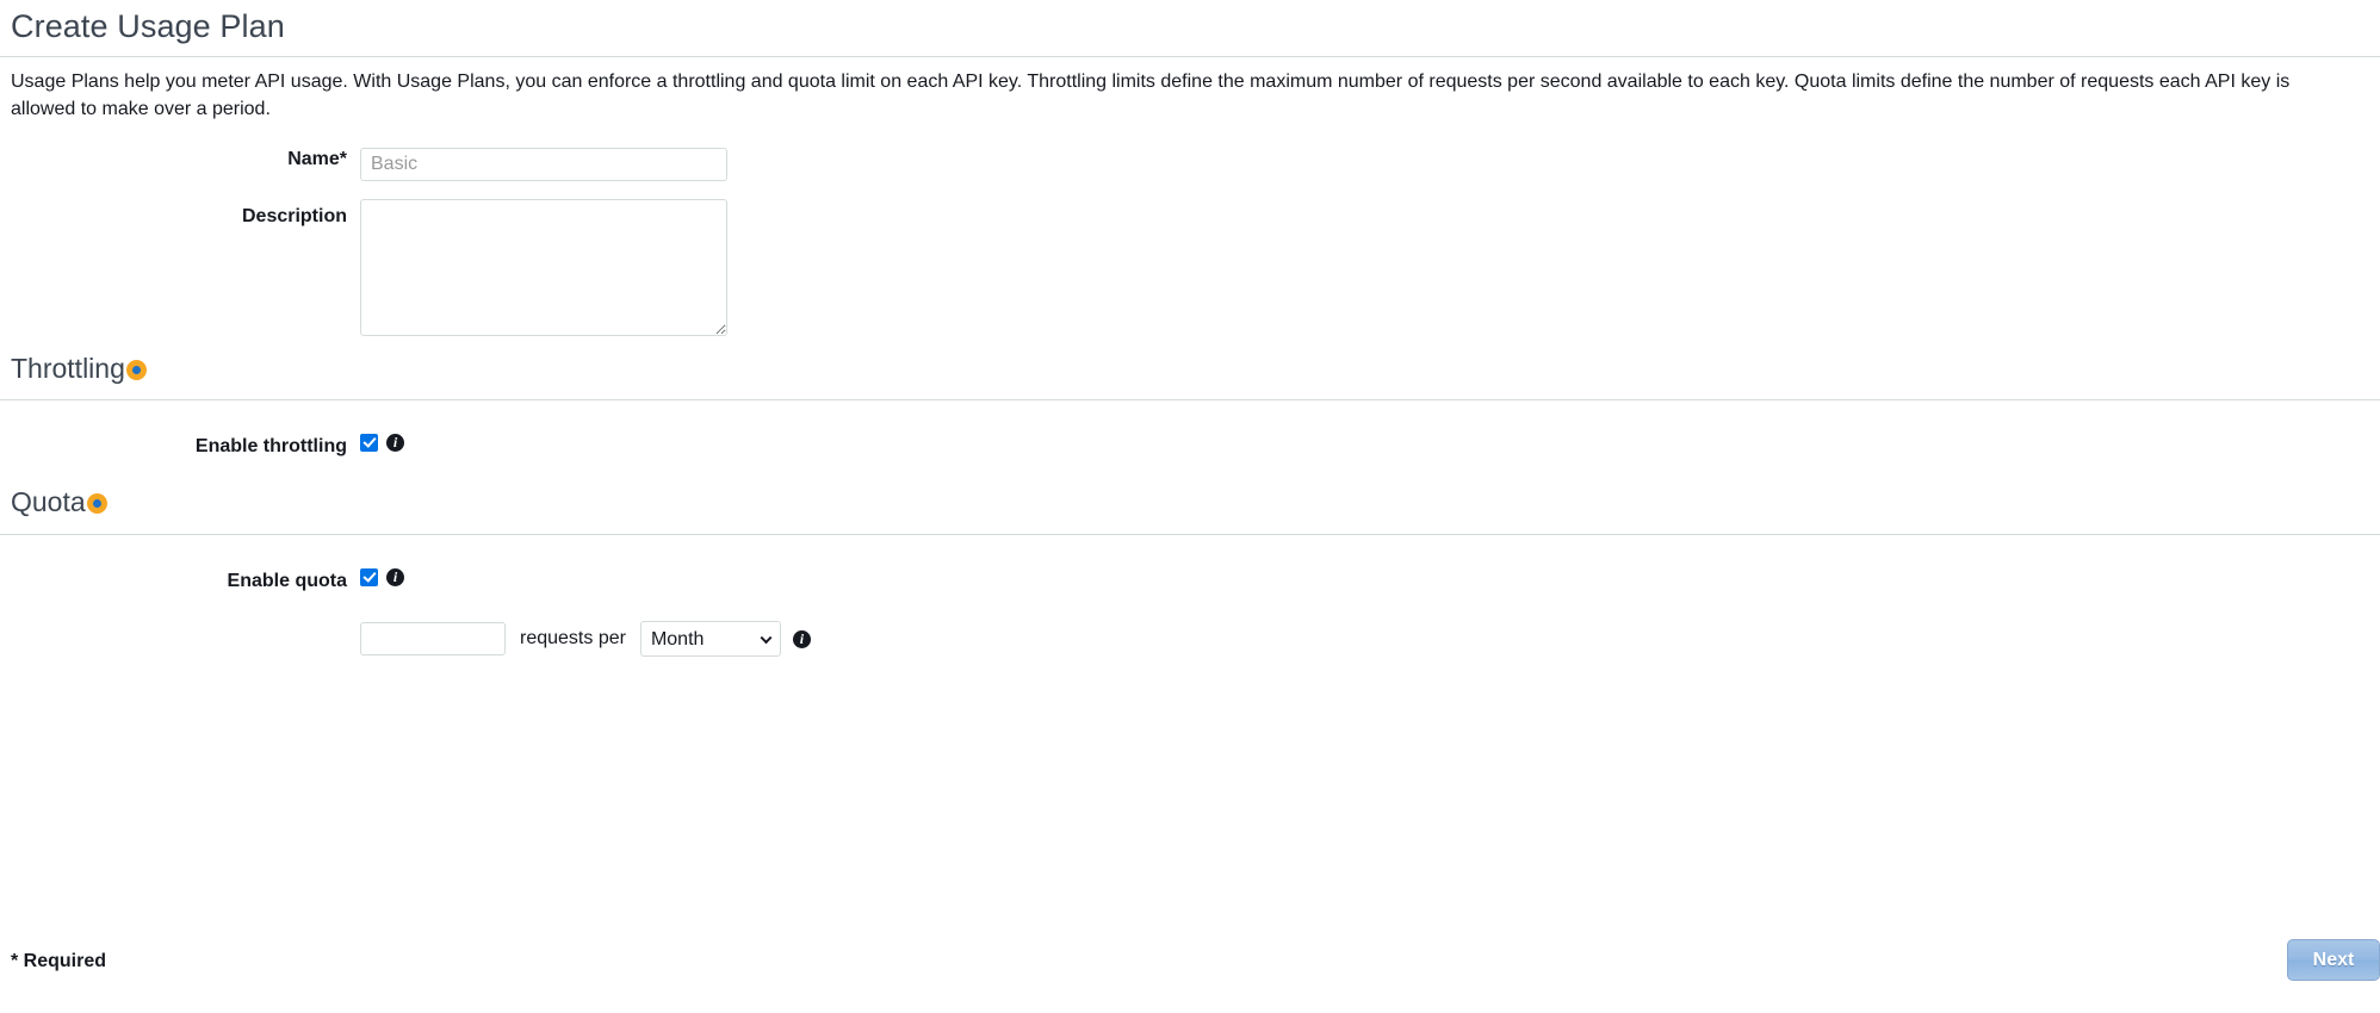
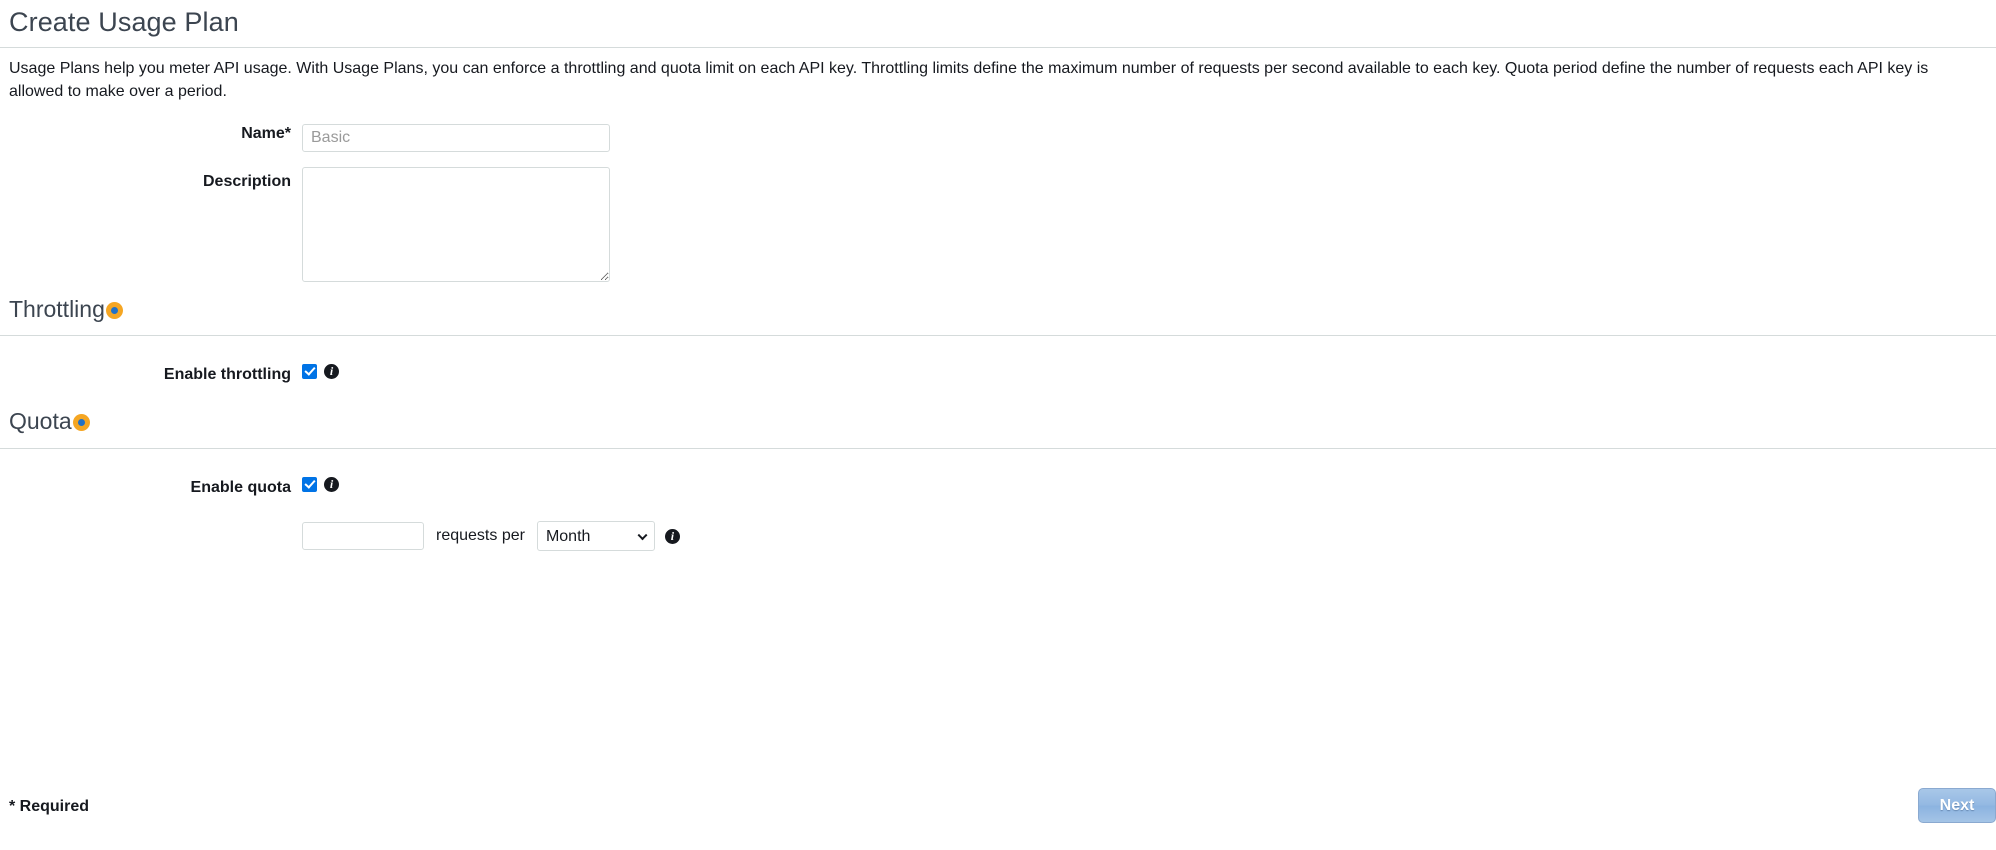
  Create Usage Plan
- Usage Plans help you meter API usage. With Usage Plans, you can enforce a throttling and quota limit on each API key. Throttling limits define the maximum number of requests per second available to each key. Quota limits define the number of requests each API key is allowed to make over a period.
+ Usage Plans help you meter API usage. With Usage Plans, you can enforce a throttling and quota limit on each API key. Throttling limits define the maximum number of requests per second available to each key. Quota period define the number of requests each API key is allowed to make over a period.
  Name*
  Basic
  Description
  Throttling
  Enable throttling
  i
  Quota
  Enable quota
  i
  requests per
  Month
  i
  * Required
  Next
